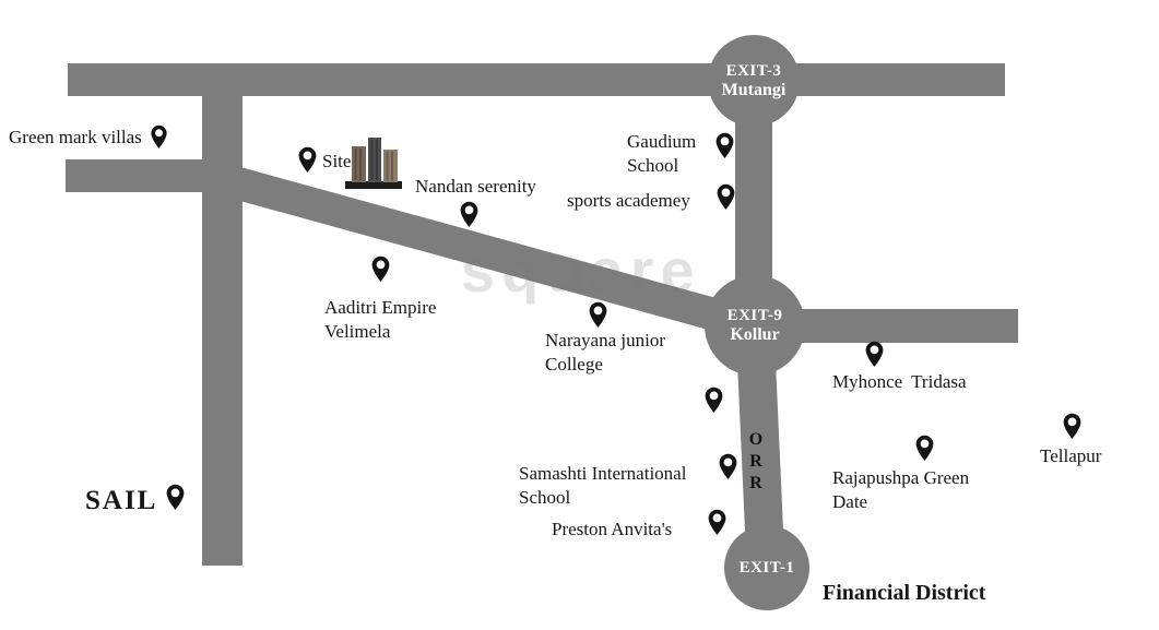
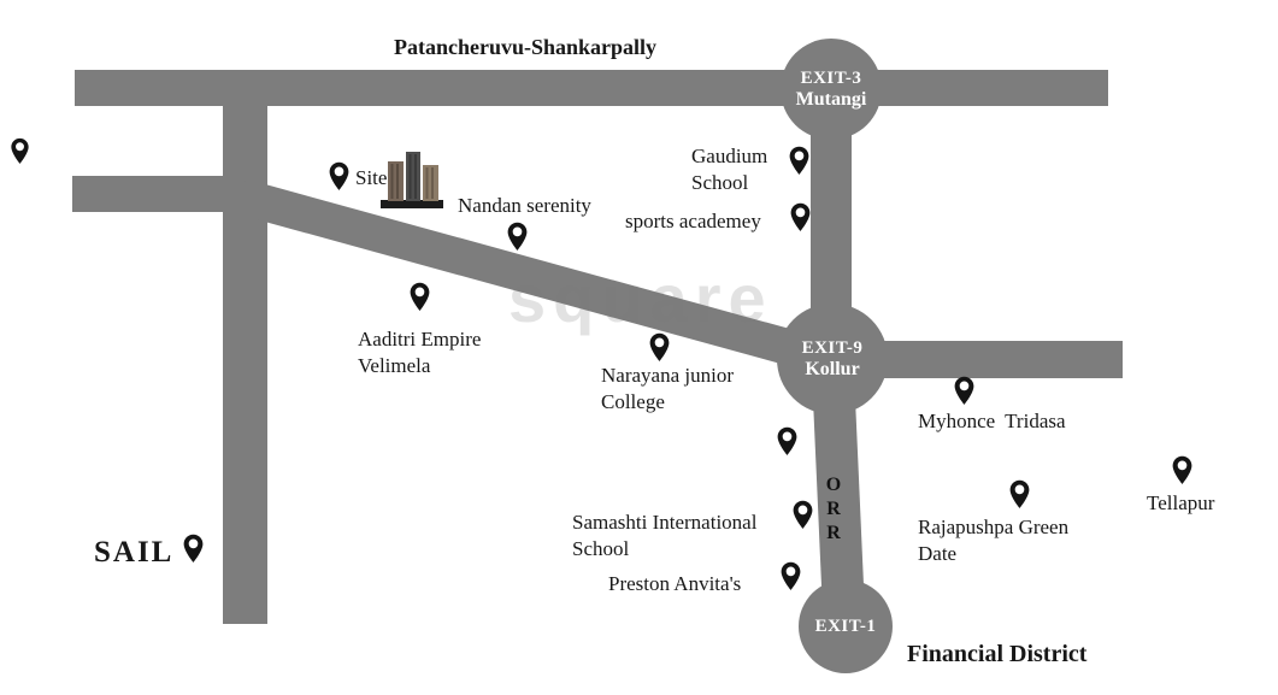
  square
+ Patancheruvu-Shankarpally
  EXIT-3
  Mutangi
  EXIT-9
  Kollur
  EXIT-1
  O
  R
  R
  Financial District
- Green mark villas
  Site
  Nandan serenity
  Gaudium School
  sports academey
  Aaditri Empire Velimela
  Narayana junior College
  Myhonce Tridasa
  Tellapur
  Samashti International School
  Rajapushpa Green Date
  Preston Anvita's
  SAIL
